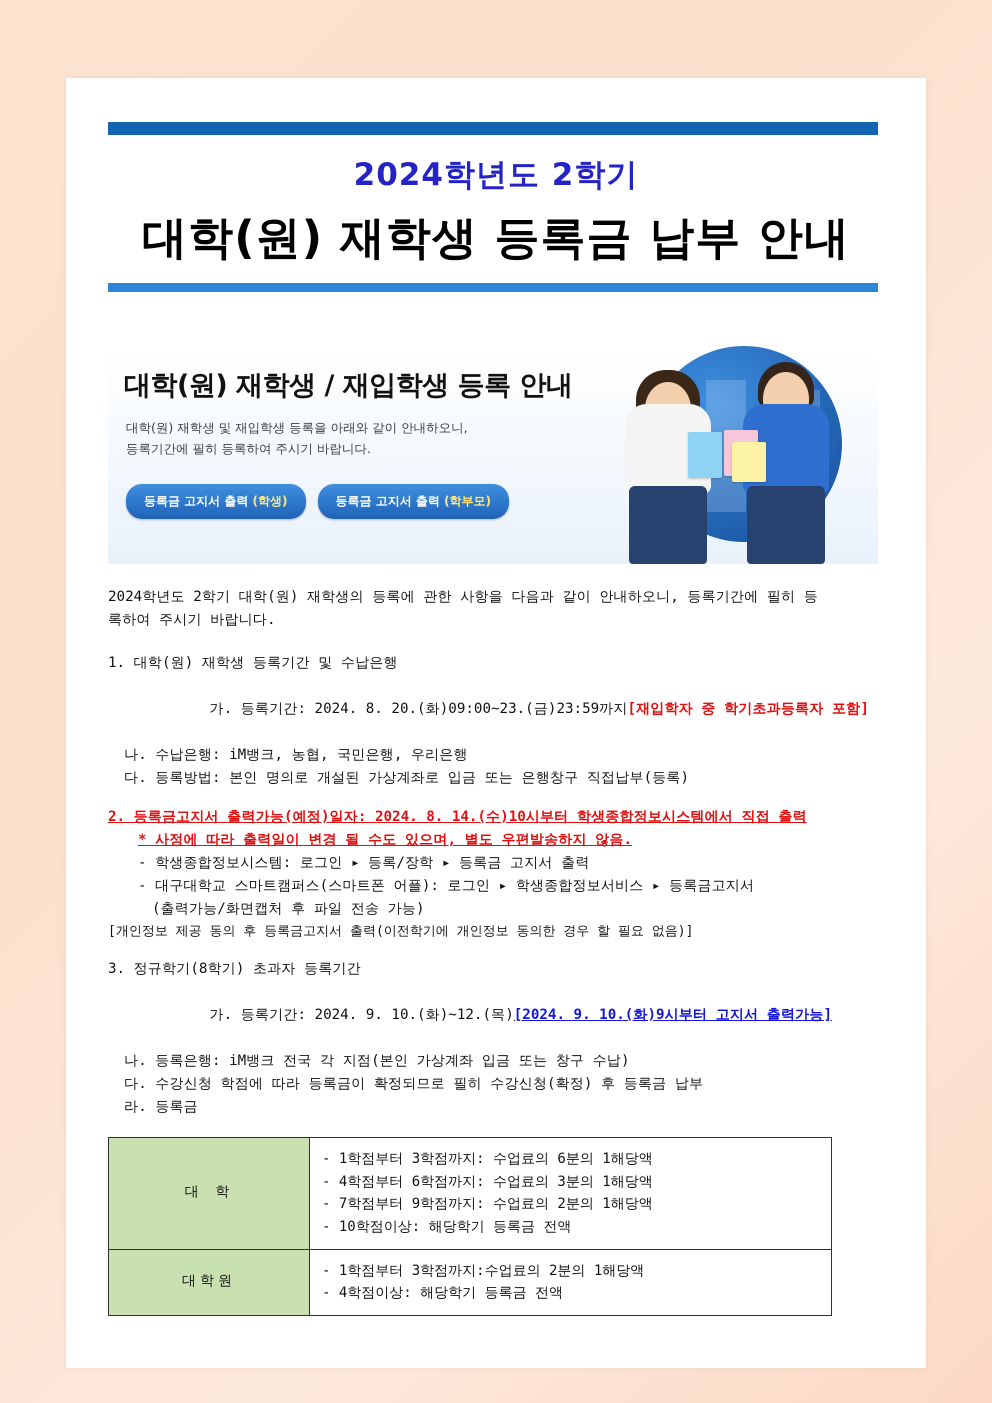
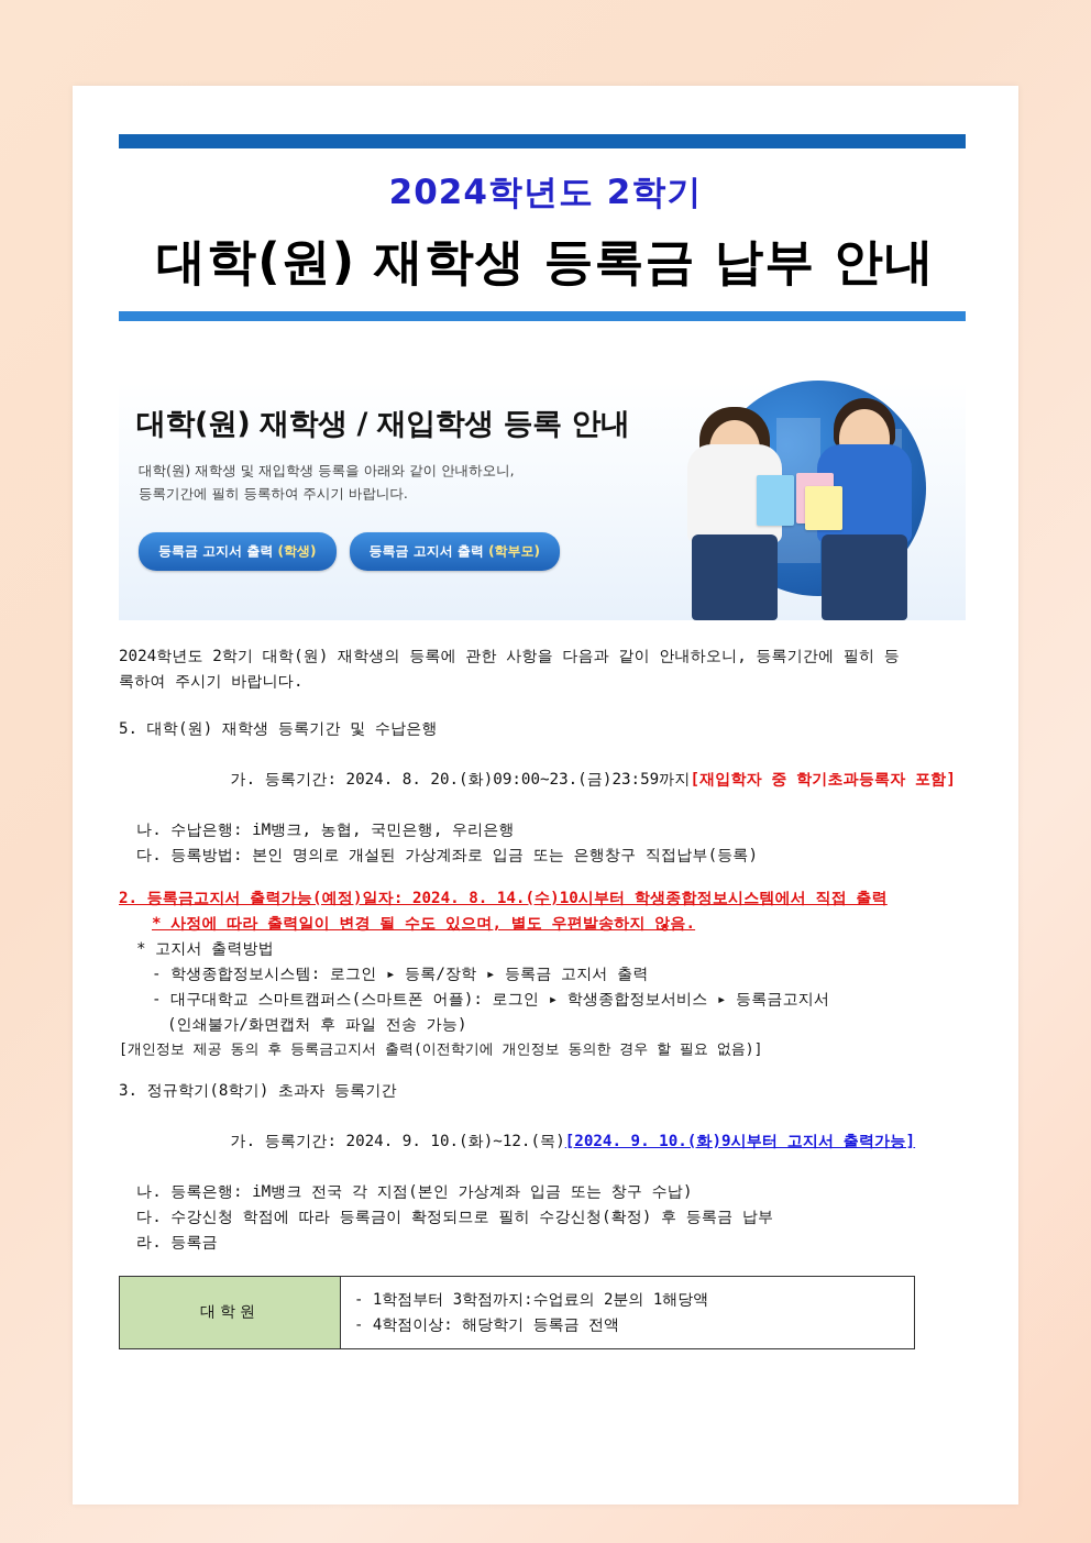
  2024학년도 2학기
  대학(원) 재학생 등록금 납부 안내
  대학(원) 재학생 / 재입학생 등록 안내
  대학(원) 재학생 및 재입학생 등록을 아래와 같이 안내하오니,
  등록기간에 필히 등록하여 주시기 바랍니다.
  등록금 고지서 출력 (학생)
  등록금 고지서 출력 (학부모)
  2024학년도 2학기 대학(원) 재학생의 등록에 관한 사항을 다음과 같이 안내하오니, 등록기간에 필히 등
  록하여 주시기 바랍니다.
- 1. 대학(원) 재학생 등록기간 및 수납은행
+ 5. 대학(원) 재학생 등록기간 및 수납은행
  가. 등록기간: 2024. 8. 20.(화)09:00~23.(금)23:59까지[재입학자 중 학기초과등록자 포함]
  나. 수납은행: iM뱅크, 농협, 국민은행, 우리은행
  다. 등록방법: 본인 명의로 개설된 가상계좌로 입금 또는 은행창구 직접납부(등록)
  2. 등록금고지서 출력가능(예정)일자: 2024. 8. 14.(수)10시부터 학생종합정보시스템에서 직접 출력
  * 사정에 따라 출력일이 변경 될 수도 있으며, 별도 우편발송하지 않음.
+ * 고지서 출력방법
  - 학생종합정보시스템: 로그인 ▸ 등록/장학 ▸ 등록금 고지서 출력
  - 대구대학교 스마트캠퍼스(스마트폰 어플): 로그인 ▸ 학생종합정보서비스 ▸ 등록금고지서
- (출력가능/화면캡처 후 파일 전송 가능)
+ (인쇄불가/화면캡처 후 파일 전송 가능)
  [개인정보 제공 동의 후 등록금고지서 출력(이전학기에 개인정보 동의한 경우 할 필요 없음)]
  3. 정규학기(8학기) 초과자 등록기간
  가. 등록기간: 2024. 9. 10.(화)~12.(목)[2024. 9. 10.(화)9시부터 고지서 출력가능]
  나. 등록은행: iM뱅크 전국 각 지점(본인 가상계좌 입금 또는 창구 수납)
  다. 수강신청 학점에 따라 등록금이 확정되므로 필히 수강신청(확정) 후 등록금 납부
  라. 등록금
- 대 학	- 1학점부터 3학점까지: 수업료의 6분의 1해당액 - 4학점부터 6학점까지: 수업료의 3분의 1해당액 - 7학점부터 9학점까지: 수업료의 2분의 1해당액 - 10학점이상: 해당학기 등록금 전액
  대학원	- 1학점부터 3학점까지:수업료의 2분의 1해당액 - 4학점이상: 해당학기 등록금 전액
